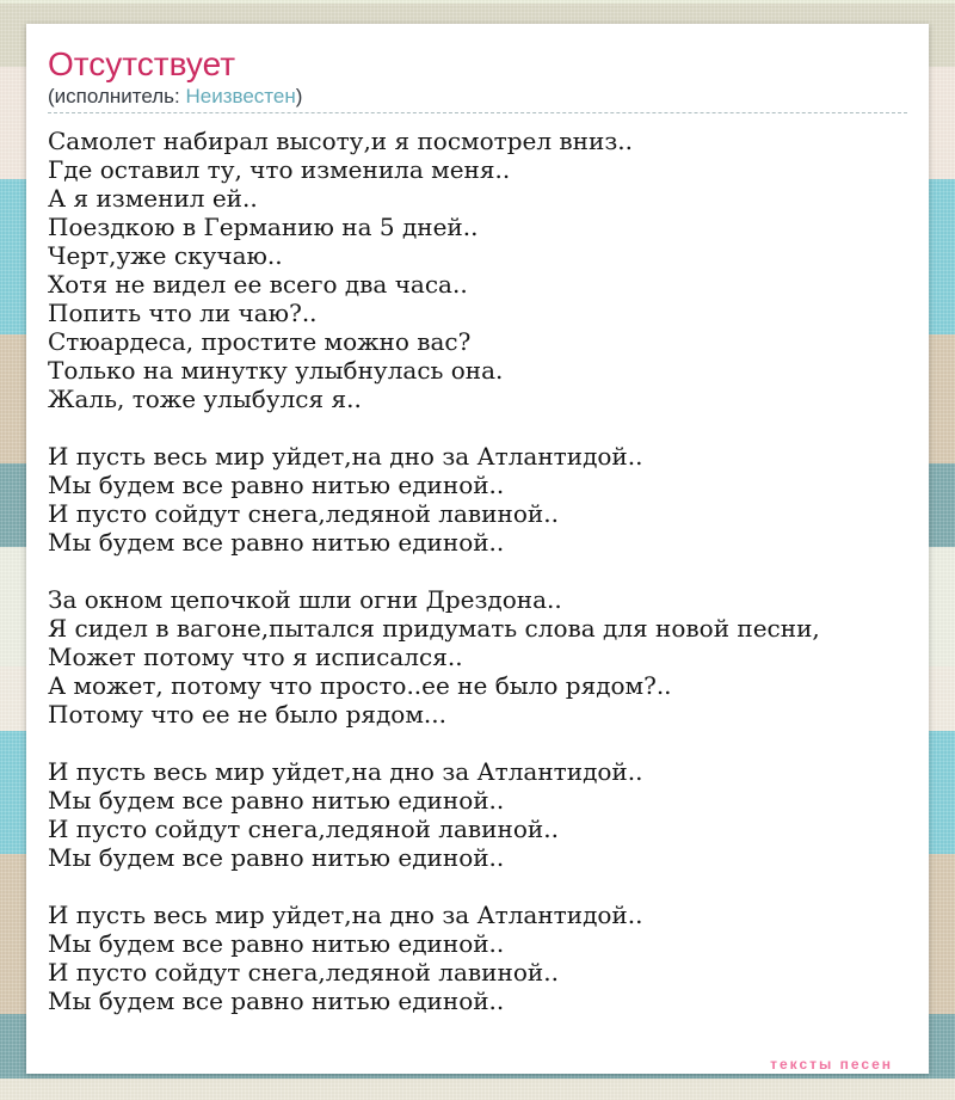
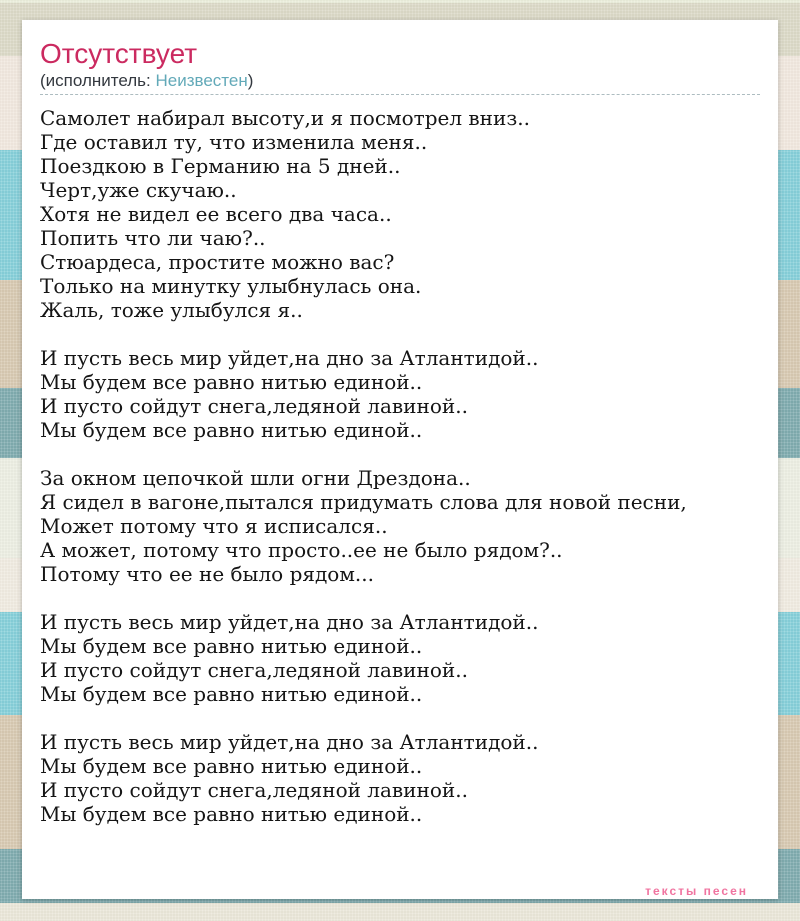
  Отсутствует
  (исполнитель: Неизвестен)
  Самолет набирал высоту,и я посмотрел вниз..
  Где оставил ту, что изменила меня..
- А я изменил ей..
  Поездкою в Германию на 5 дней..
  Черт,уже скучаю..
  Хотя не видел ее всего два часа..
  Попить что ли чаю?..
  Стюардеса, простите можно вас?
  Только на минутку улыбнулась она.
  Жаль, тоже улыбулся я..
  И пусть весь мир уйдет,на дно за Атлантидой..
  Мы будем все равно нитью единой..
  И пусто сойдут снега,ледяной лавиной..
  Мы будем все равно нитью единой..
  За окном цепочкой шли огни Дрездона..
  Я сидел в вагоне,пытался придумать слова для новой песни,
  Может потому что я исписался..
  А может, потому что просто..ее не было рядом?..
  Потому что ее не было рядом...
  И пусть весь мир уйдет,на дно за Атлантидой..
  Мы будем все равно нитью единой..
  И пусто сойдут снега,ледяной лавиной..
  Мы будем все равно нитью единой..
  И пусть весь мир уйдет,на дно за Атлантидой..
  Мы будем все равно нитью единой..
  И пусто сойдут снега,ледяной лавиной..
  Мы будем все равно нитью единой..
  тексты песен
